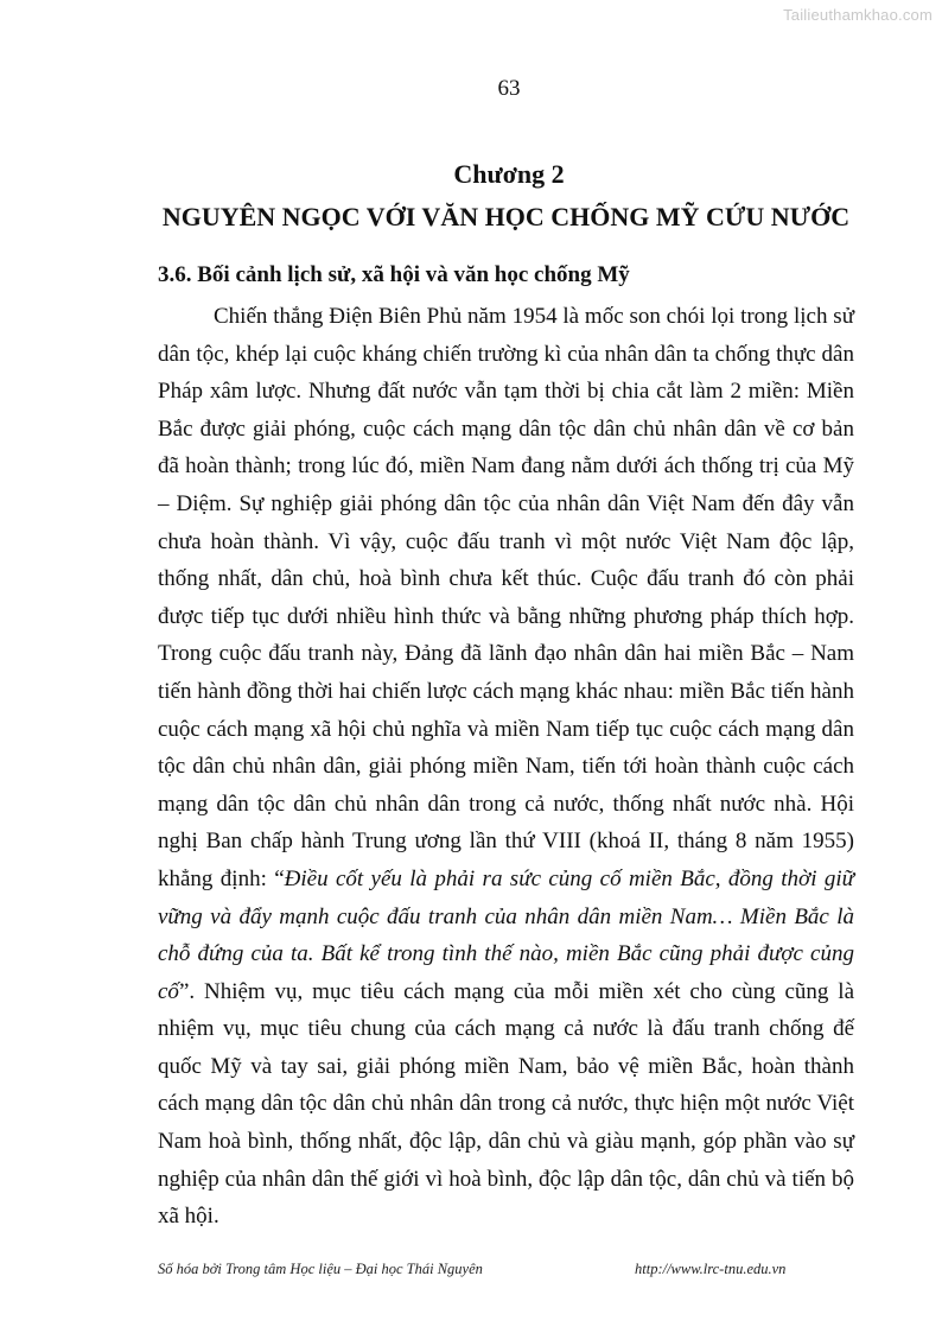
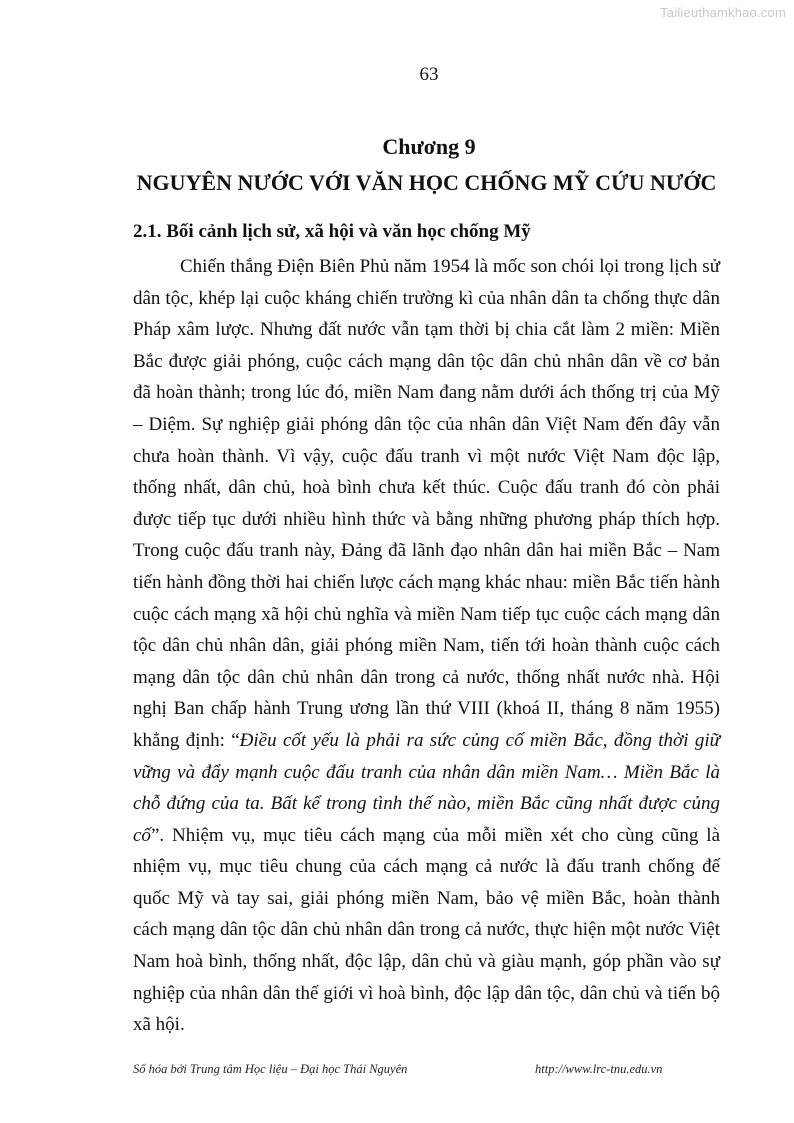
  Tailieuthamkhao.com
  63
- Chương 2
+ Chương 9
- NGUYÊN NGỌC VỚI VĂN HỌC CHỐNG MỸ CỨU NƯỚC
+ NGUYÊN NƯỚC VỚI VĂN HỌC CHỐNG MỸ CỨU NƯỚC
- 3.6. Bối cảnh lịch sử, xã hội và văn học chống Mỹ
+ 2.1. Bối cảnh lịch sử, xã hội và văn học chống Mỹ
- Chiến thắng Điện Biên Phủ năm 1954 là mốc son chói lọi trong lịch sử dân tộc, khép lại cuộc kháng chiến trường kì của nhân dân ta chống thực dân Pháp xâm lược. Nhưng đất nước vẫn tạm thời bị chia cắt làm 2 miền: Miền Bắc được giải phóng, cuộc cách mạng dân tộc dân chủ nhân dân về cơ bản đã hoàn thành; trong lúc đó, miền Nam đang nằm dưới ách thống trị của Mỹ – Diệm. Sự nghiệp giải phóng dân tộc của nhân dân Việt Nam đến đây vẫn chưa hoàn thành. Vì vậy, cuộc đấu tranh vì một nước Việt Nam độc lập, thống nhất, dân chủ, hoà bình chưa kết thúc. Cuộc đấu tranh đó còn phải được tiếp tục dưới nhiều hình thức và bằng những phương pháp thích hợp. Trong cuộc đấu tranh này, Đảng đã lãnh đạo nhân dân hai miền Bắc – Nam tiến hành đồng thời hai chiến lược cách mạng khác nhau: miền Bắc tiến hành cuộc cách mạng xã hội chủ nghĩa và miền Nam tiếp tục cuộc cách mạng dân tộc dân chủ nhân dân, giải phóng miền Nam, tiến tới hoàn thành cuộc cách mạng dân tộc dân chủ nhân dân trong cả nước, thống nhất nước nhà. Hội nghị Ban chấp hành Trung ương lần thứ VIII (khoá II, tháng 8 năm 1955) khẳng định: “Điều cốt yếu là phải ra sức củng cố miền Bắc, đồng thời giữ vững và đẩy mạnh cuộc đấu tranh của nhân dân miền Nam… Miền Bắc là chỗ đứng của ta. Bất kể trong tình thế nào, miền Bắc cũng phải được củng cố”. Nhiệm vụ, mục tiêu cách mạng của mỗi miền xét cho cùng cũng là nhiệm vụ, mục tiêu chung của cách mạng cả nước là đấu tranh chống đế quốc Mỹ và tay sai, giải phóng miền Nam, bảo vệ miền Bắc, hoàn thành cách mạng dân tộc dân chủ nhân dân trong cả nước, thực hiện một nước Việt Nam hoà bình, thống nhất, độc lập, dân chủ và giàu mạnh, góp phần vào sự nghiệp của nhân dân thế giới vì hoà bình, độc lập dân tộc, dân chủ và tiến bộ xã hội.
+ Chiến thắng Điện Biên Phủ năm 1954 là mốc son chói lọi trong lịch sử dân tộc, khép lại cuộc kháng chiến trường kì của nhân dân ta chống thực dân Pháp xâm lược. Nhưng đất nước vẫn tạm thời bị chia cắt làm 2 miền: Miền Bắc được giải phóng, cuộc cách mạng dân tộc dân chủ nhân dân về cơ bản đã hoàn thành; trong lúc đó, miền Nam đang nằm dưới ách thống trị của Mỹ – Diệm. Sự nghiệp giải phóng dân tộc của nhân dân Việt Nam đến đây vẫn chưa hoàn thành. Vì vậy, cuộc đấu tranh vì một nước Việt Nam độc lập, thống nhất, dân chủ, hoà bình chưa kết thúc. Cuộc đấu tranh đó còn phải được tiếp tục dưới nhiều hình thức và bằng những phương pháp thích hợp. Trong cuộc đấu tranh này, Đảng đã lãnh đạo nhân dân hai miền Bắc – Nam tiến hành đồng thời hai chiến lược cách mạng khác nhau: miền Bắc tiến hành cuộc cách mạng xã hội chủ nghĩa và miền Nam tiếp tục cuộc cách mạng dân tộc dân chủ nhân dân, giải phóng miền Nam, tiến tới hoàn thành cuộc cách mạng dân tộc dân chủ nhân dân trong cả nước, thống nhất nước nhà. Hội nghị Ban chấp hành Trung ương lần thứ VIII (khoá II, tháng 8 năm 1955) khẳng định: “Điều cốt yếu là phải ra sức củng cố miền Bắc, đồng thời giữ vững và đẩy mạnh cuộc đấu tranh của nhân dân miền Nam… Miền Bắc là chỗ đứng của ta. Bất kể trong tình thế nào, miền Bắc cũng nhất được củng cố”. Nhiệm vụ, mục tiêu cách mạng của mỗi miền xét cho cùng cũng là nhiệm vụ, mục tiêu chung của cách mạng cả nước là đấu tranh chống đế quốc Mỹ và tay sai, giải phóng miền Nam, bảo vệ miền Bắc, hoàn thành cách mạng dân tộc dân chủ nhân dân trong cả nước, thực hiện một nước Việt Nam hoà bình, thống nhất, độc lập, dân chủ và giàu mạnh, góp phần vào sự nghiệp của nhân dân thế giới vì hoà bình, độc lập dân tộc, dân chủ và tiến bộ xã hội.
- Số hóa bởi Trong tâm Học liệu – Đại học Thái Nguyên
+ Số hóa bởi Trung tâm Học liệu – Đại học Thái Nguyên
  http://www.lrc-tnu.edu.vn
